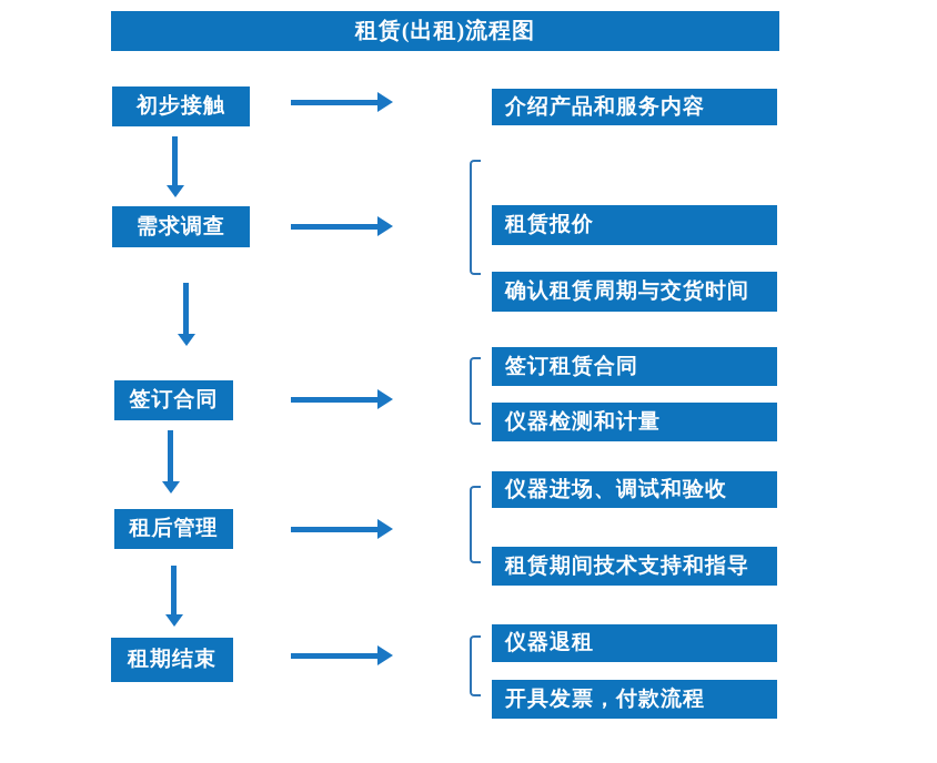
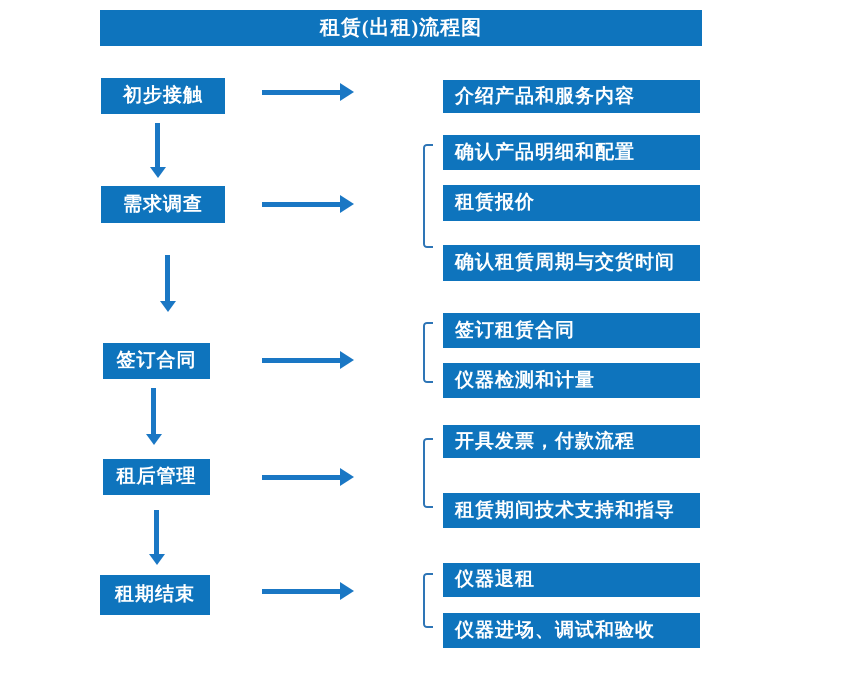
  租赁(出租)流程图
  初步接触
  需求调查
  签订合同
  租后管理
  租期结束
  介绍产品和服务内容
+ 确认产品明细和配置
  租赁报价
  确认租赁周期与交货时间
  签订租赁合同
  仪器检测和计量
- 仪器进场、调试和验收
+ 开具发票，付款流程
  租赁期间技术支持和指导
  仪器退租
- 开具发票，付款流程
+ 仪器进场、调试和验收
